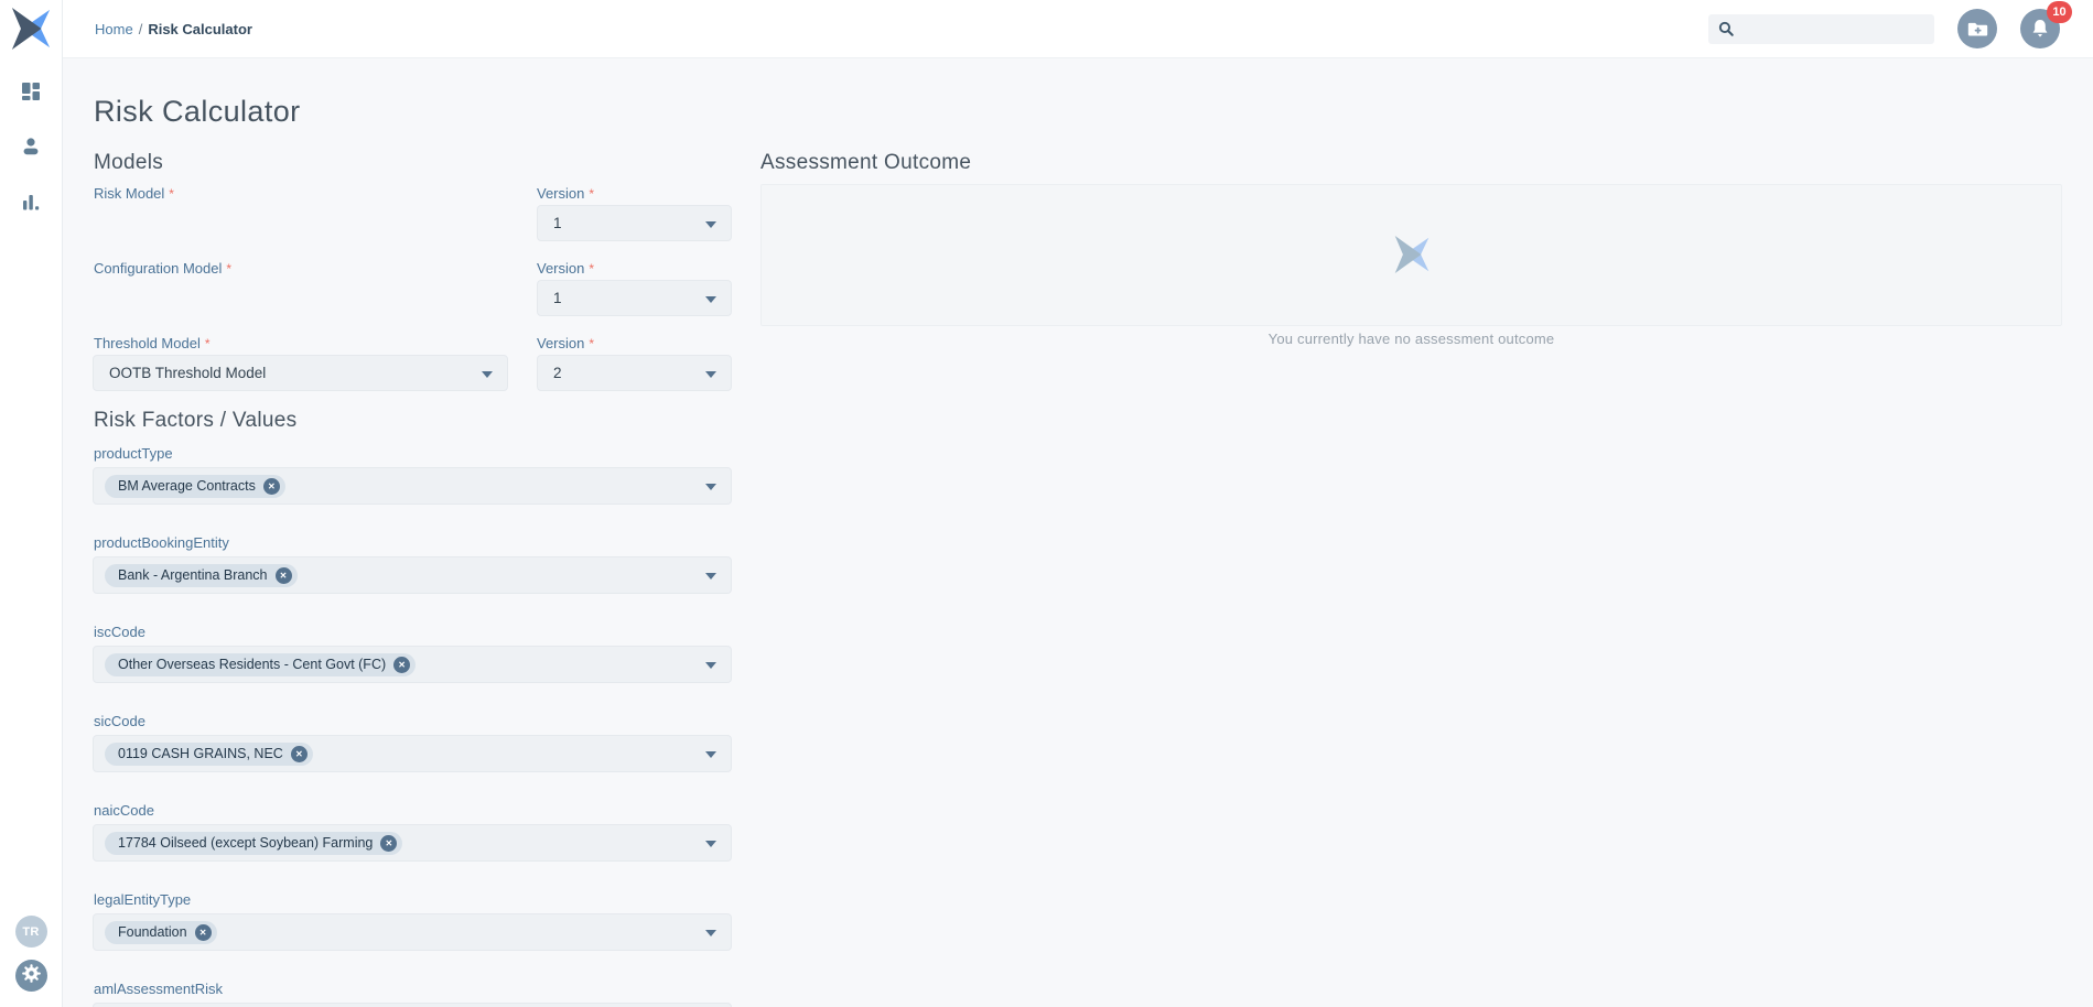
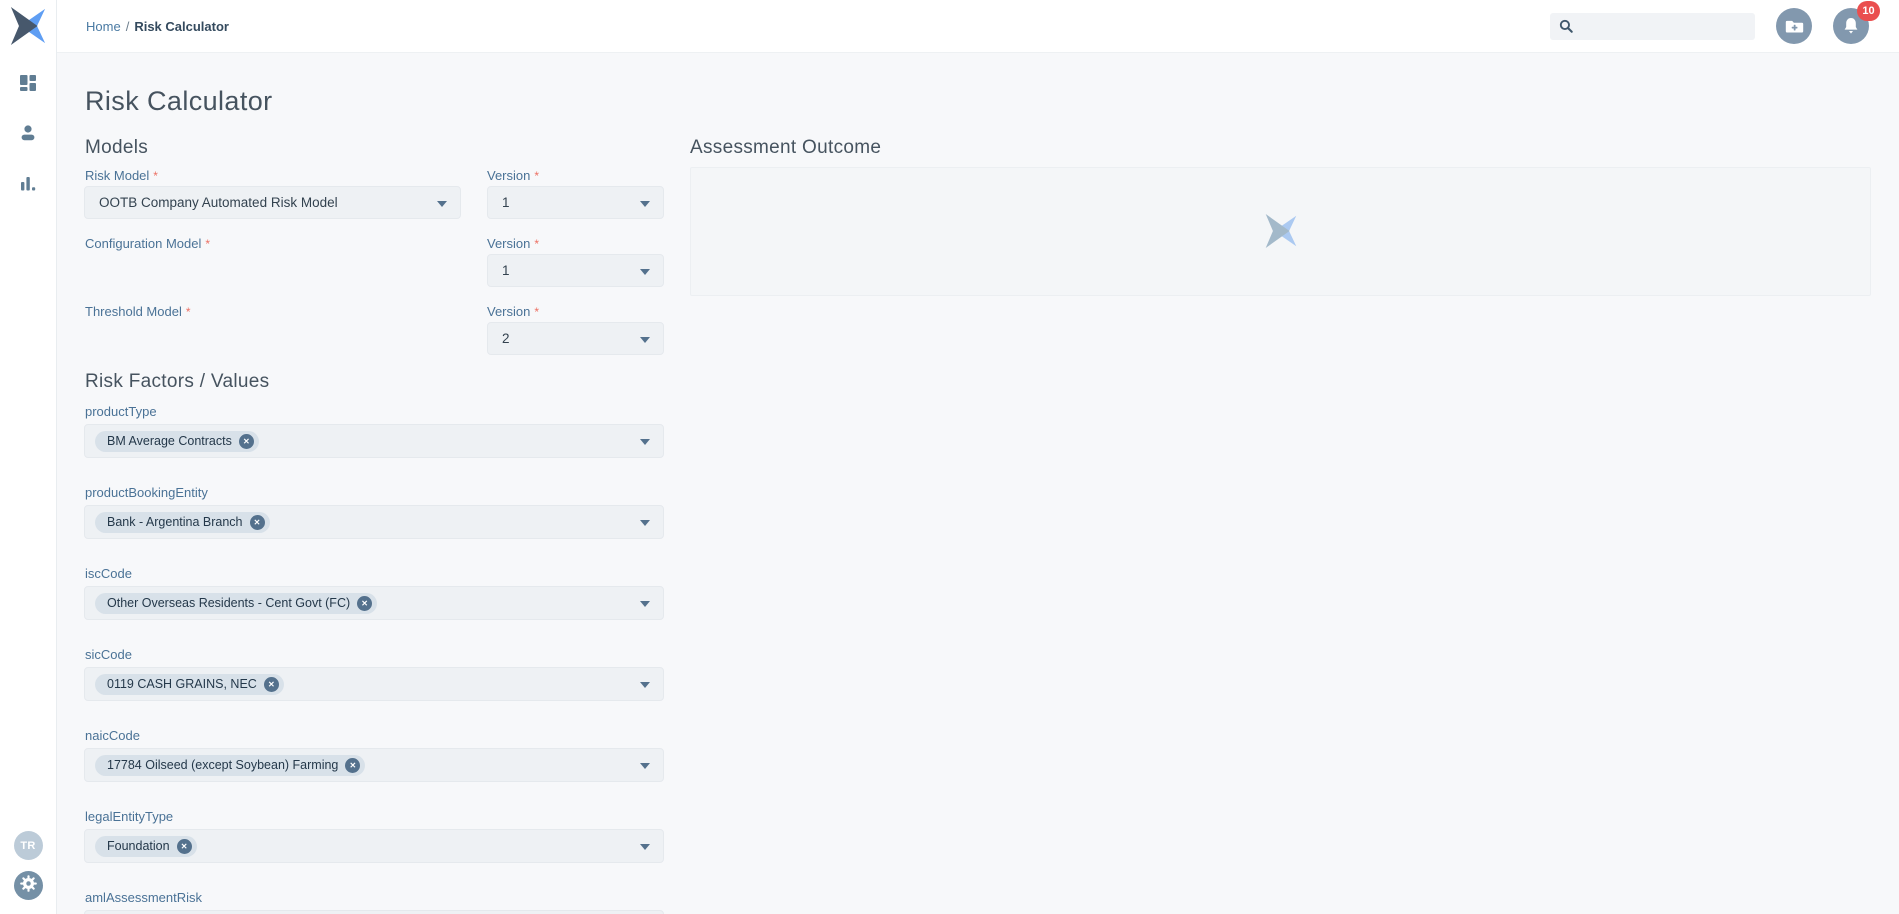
  TR
  Home
  /
  Risk Calculator
  10
  Risk Calculator
  Models
  Risk Model *
+ OOTB Company Automated Risk Model
  Version *
  1
  Configuration Model *
  Version *
  1
  Threshold Model *
- OOTB Threshold Model
  Version *
  2
  Risk Factors / Values
  productType
  BM Average Contracts
  ✕
  productBookingEntity
  Bank - Argentina Branch
  ✕
  iscCode
  Other Overseas Residents - Cent Govt (FC)
  ✕
  sicCode
  0119 CASH GRAINS, NEC
  ✕
  naicCode
  17784 Oilseed (except Soybean) Farming
  ✕
  legalEntityType
  Foundation
  ✕
  amlAssessmentRisk
  Assessment Outcome
- You currently have no assessment outcome
